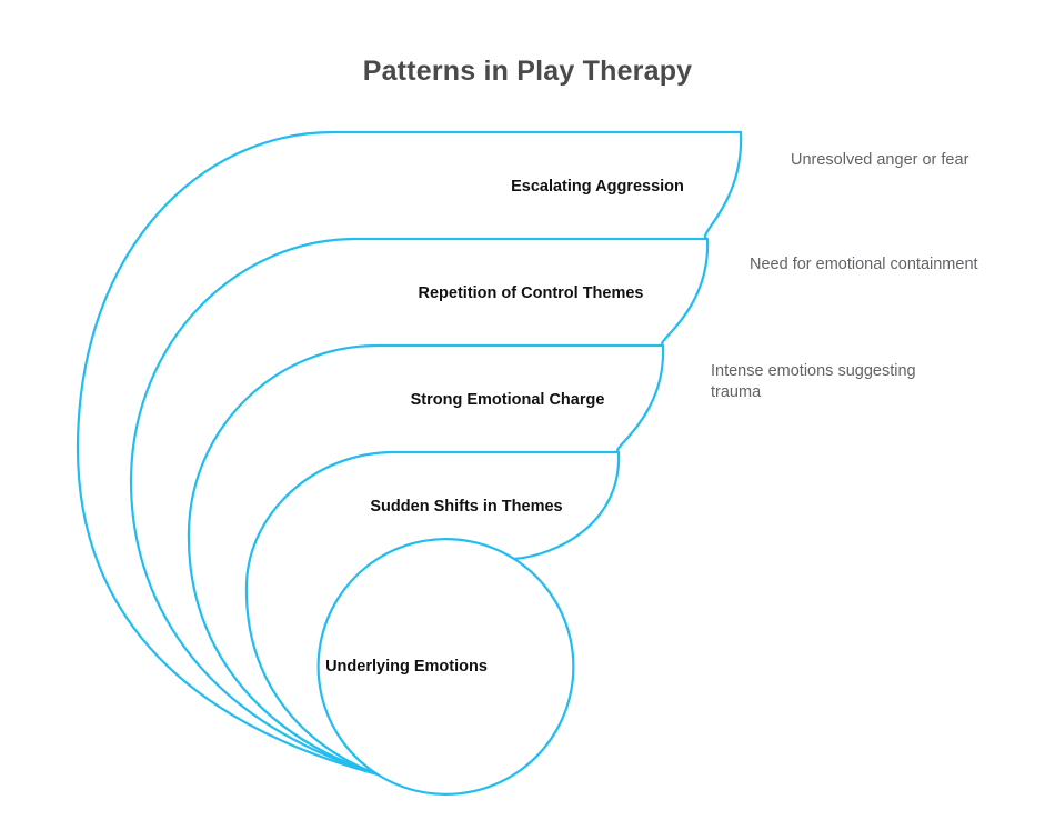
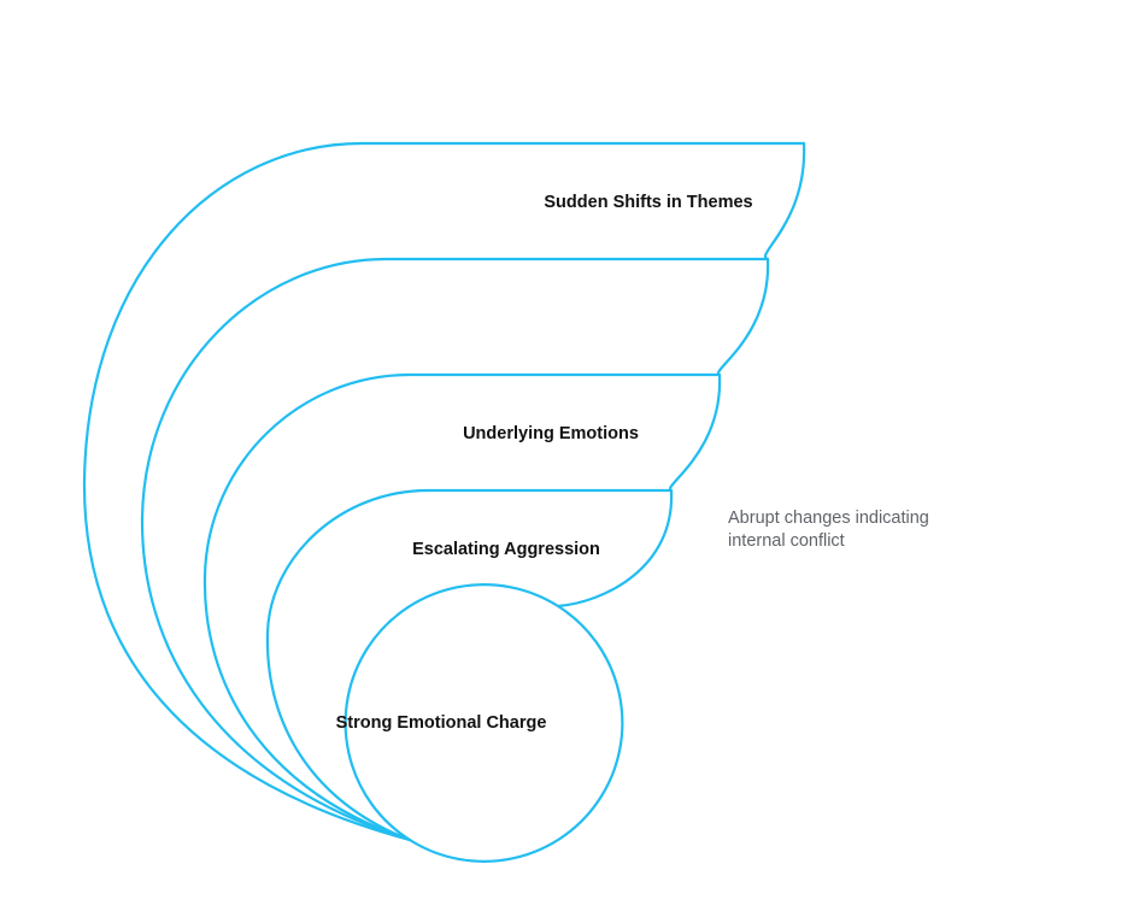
- Patterns in Play Therapy
- Escalating Aggression
+ Sudden Shifts in Themes
- Unresolved anger or fear
- Repetition of Control Themes
- Need for emotional containment
- Strong Emotional Charge
+ Underlying Emotions
- Intense emotions suggesting trauma
- Sudden Shifts in Themes
+ Escalating Aggression
+ Abrupt changes indicating internal conflict
- Underlying Emotions
+ Strong Emotional Charge
